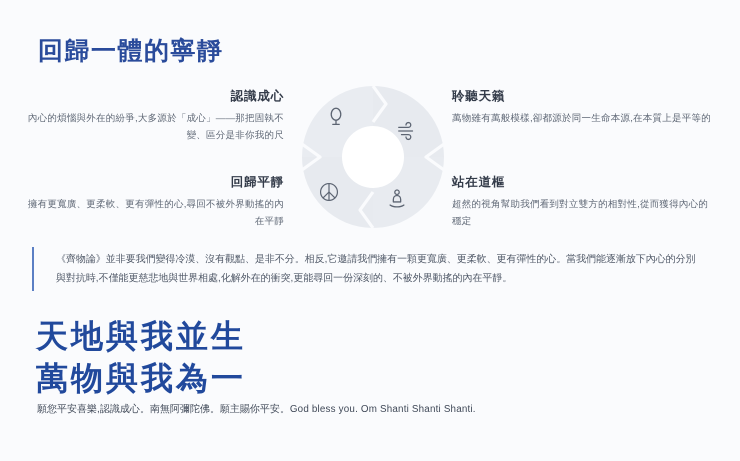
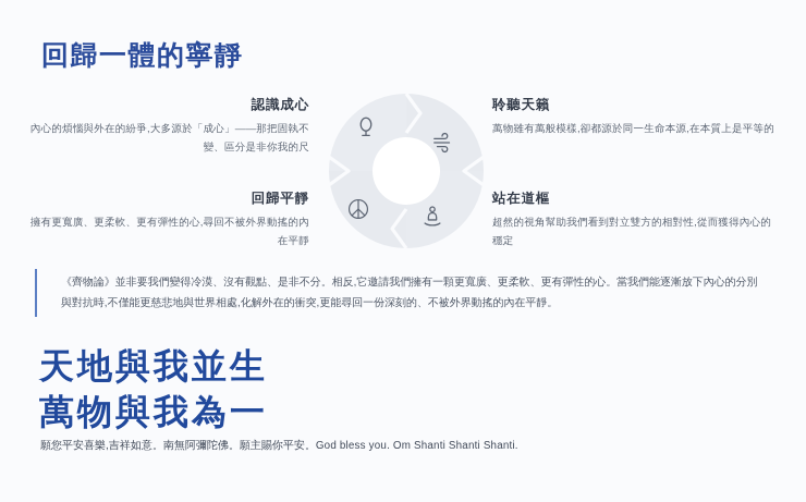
  回歸一體的寧靜
  認識成心
  內心的煩惱與外在的紛爭,大多源於「成心」——那把固執不變、區分是非你我的尺
  聆聽天籟
  萬物雖有萬般模樣,卻都源於同一生命本源,在本質上是平等的
  回歸平靜
  擁有更寬廣、更柔軟、更有彈性的心,尋回不被外界動搖的內在平靜
  站在道樞
  超然的視角幫助我們看到對立雙方的相對性,從而獲得內心的穩定
  《齊物論》並非要我們變得冷漠、沒有觀點、是非不分。相反,它邀請我們擁有一顆更寬廣、更柔軟、更有彈性的心。當我們能逐漸放下內心的分別與對抗時,不僅能更慈悲地與世界相處,化解外在的衝突,更能尋回一份深刻的、不被外界動搖的內在平靜。
  天地與我並生
  萬物與我為一
- 願您平安喜樂,認識成心。南無阿彌陀佛。願主賜你平安。God bless you. Om Shanti Shanti Shanti.
+ 願您平安喜樂,吉祥如意。南無阿彌陀佛。願主賜你平安。God bless you. Om Shanti Shanti Shanti.
